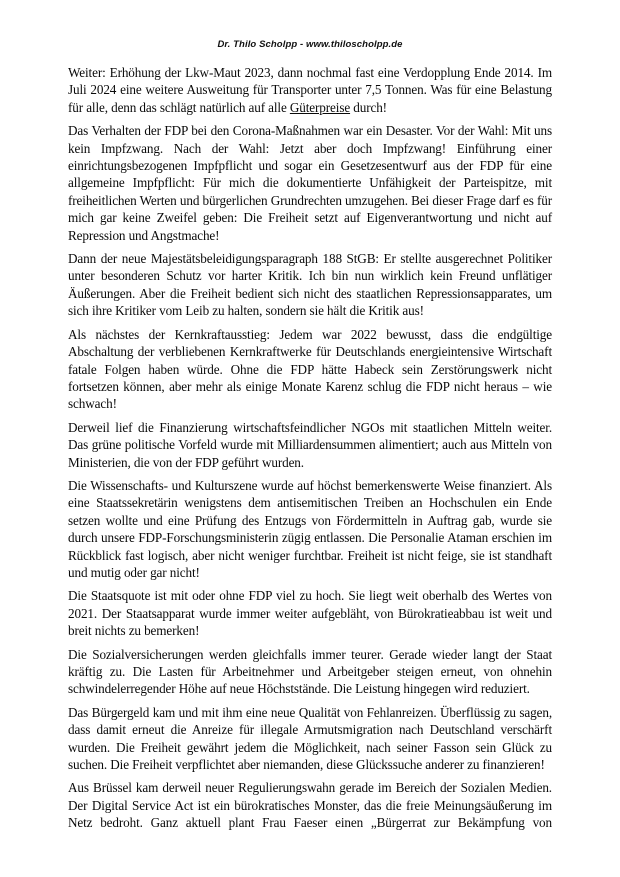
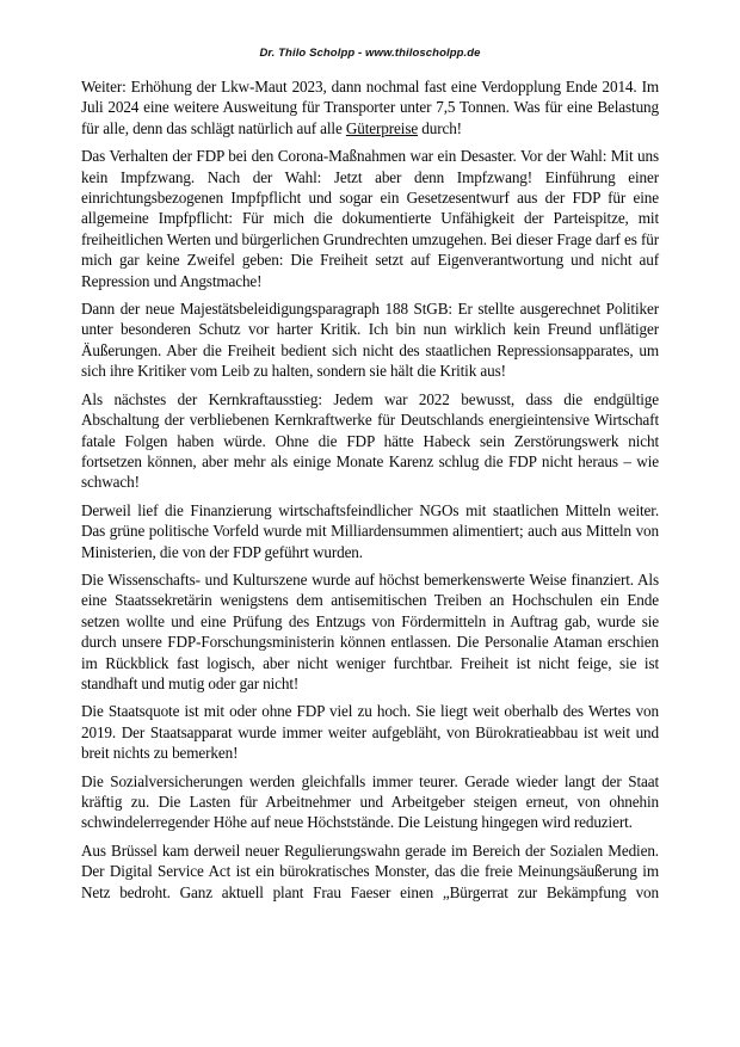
  Dr. Thilo Scholpp - www.thiloscholpp.de
  Weiter: Erhöhung der Lkw-Maut 2023, dann nochmal fast eine Verdopplung Ende 2014. Im Juli 2024 eine weitere Ausweitung für Transporter unter 7,5 Tonnen. Was für eine Belastung für alle, denn das schlägt natürlich auf alle Güterpreise durch!
- Das Verhalten der FDP bei den Corona-Maßnahmen war ein Desaster. Vor der Wahl: Mit uns kein Impfzwang. Nach der Wahl: Jetzt aber doch Impfzwang! Einführung einer einrichtungsbezogenen Impfpflicht und sogar ein Gesetzesentwurf aus der FDP für eine allgemeine Impfpflicht: Für mich die dokumentierte Unfähigkeit der Parteispitze, mit freiheitlichen Werten und bürgerlichen Grundrechten umzugehen. Bei dieser Frage darf es für mich gar keine Zweifel geben: Die Freiheit setzt auf Eigenverantwortung und nicht auf Repression und Angstmache!
+ Das Verhalten der FDP bei den Corona-Maßnahmen war ein Desaster. Vor der Wahl: Mit uns kein Impfzwang. Nach der Wahl: Jetzt aber denn Impfzwang! Einführung einer einrichtungsbezogenen Impfpflicht und sogar ein Gesetzesentwurf aus der FDP für eine allgemeine Impfpflicht: Für mich die dokumentierte Unfähigkeit der Parteispitze, mit freiheitlichen Werten und bürgerlichen Grundrechten umzugehen. Bei dieser Frage darf es für mich gar keine Zweifel geben: Die Freiheit setzt auf Eigenverantwortung und nicht auf Repression und Angstmache!
  Dann der neue Majestätsbeleidigungsparagraph 188 StGB: Er stellte ausgerechnet Politiker unter besonderen Schutz vor harter Kritik. Ich bin nun wirklich kein Freund unflätiger Äußerungen. Aber die Freiheit bedient sich nicht des staatlichen Repressionsapparates, um sich ihre Kritiker vom Leib zu halten, sondern sie hält die Kritik aus!
  Als nächstes der Kernkraftausstieg: Jedem war 2022 bewusst, dass die endgültige Abschaltung der verbliebenen Kernkraftwerke für Deutschlands energieintensive Wirtschaft fatale Folgen haben würde. Ohne die FDP hätte Habeck sein Zerstörungswerk nicht fortsetzen können, aber mehr als einige Monate Karenz schlug die FDP nicht heraus – wie schwach!
  Derweil lief die Finanzierung wirtschaftsfeindlicher NGOs mit staatlichen Mitteln weiter. Das grüne politische Vorfeld wurde mit Milliardensummen alimentiert; auch aus Mitteln von Ministerien, die von der FDP geführt wurden.
- Die Wissenschafts- und Kulturszene wurde auf höchst bemerkenswerte Weise finanziert. Als eine Staatssekretärin wenigstens dem antisemitischen Treiben an Hochschulen ein Ende setzen wollte und eine Prüfung des Entzugs von Fördermitteln in Auftrag gab, wurde sie durch unsere FDP-Forschungsministerin zügig entlassen. Die Personalie Ataman erschien im Rückblick fast logisch, aber nicht weniger furchtbar. Freiheit ist nicht feige, sie ist standhaft und mutig oder gar nicht!
+ Die Wissenschafts- und Kulturszene wurde auf höchst bemerkenswerte Weise finanziert. Als eine Staatssekretärin wenigstens dem antisemitischen Treiben an Hochschulen ein Ende setzen wollte und eine Prüfung des Entzugs von Fördermitteln in Auftrag gab, wurde sie durch unsere FDP-Forschungsministerin können entlassen. Die Personalie Ataman erschien im Rückblick fast logisch, aber nicht weniger furchtbar. Freiheit ist nicht feige, sie ist standhaft und mutig oder gar nicht!
- Die Staatsquote ist mit oder ohne FDP viel zu hoch. Sie liegt weit oberhalb des Wertes von 2021. Der Staatsapparat wurde immer weiter aufgebläht, von Bürokratieabbau ist weit und breit nichts zu bemerken!
+ Die Staatsquote ist mit oder ohne FDP viel zu hoch. Sie liegt weit oberhalb des Wertes von 2019. Der Staatsapparat wurde immer weiter aufgebläht, von Bürokratieabbau ist weit und breit nichts zu bemerken!
  Die Sozialversicherungen werden gleichfalls immer teurer. Gerade wieder langt der Staat kräftig zu. Die Lasten für Arbeitnehmer und Arbeitgeber steigen erneut, von ohnehin schwindelerregender Höhe auf neue Höchststände. Die Leistung hingegen wird reduziert.
- Das Bürgergeld kam und mit ihm eine neue Qualität von Fehlanreizen. Überflüssig zu sagen, dass damit erneut die Anreize für illegale Armutsmigration nach Deutschland verschärft wurden. Die Freiheit gewährt jedem die Möglichkeit, nach seiner Fasson sein Glück zu suchen. Die Freiheit verpflichtet aber niemanden, diese Glückssuche anderer zu finanzieren!
  Aus Brüssel kam derweil neuer Regulierungswahn gerade im Bereich der Sozialen Medien. Der Digital Service Act ist ein bürokratisches Monster, das die freie Meinungsäußerung im Netz bedroht. Ganz aktuell plant Frau Faeser einen „Bürgerrat zur Bekämpfung von
